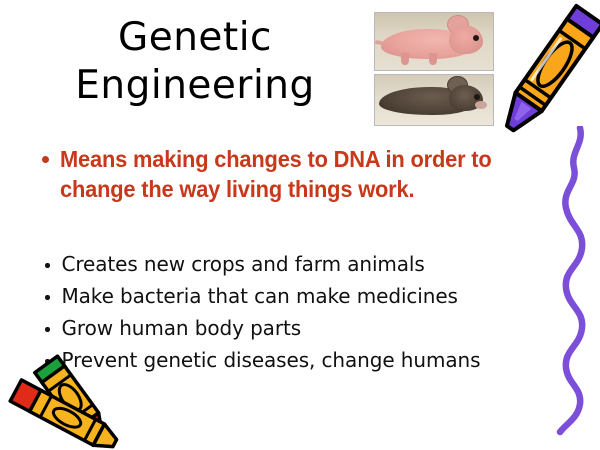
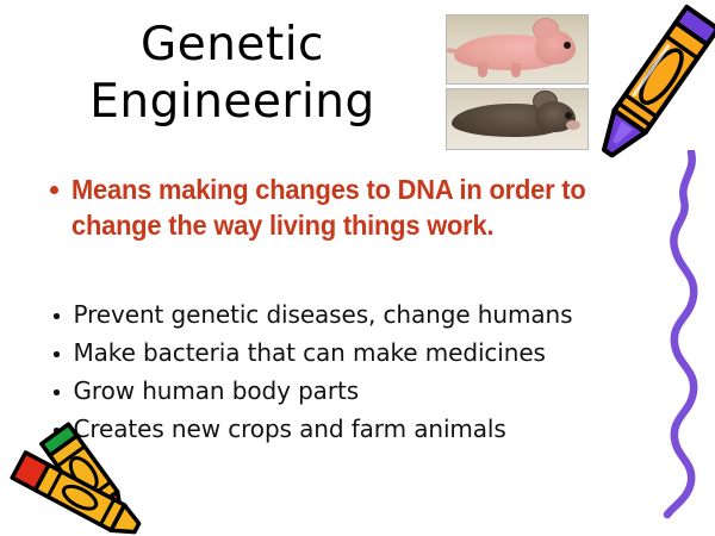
  Genetic
  Engineering
  Means making changes to DNA in order to change the way living things work.
- Creates new crops and farm animals
+ Prevent genetic diseases, change humans
  Make bacteria that can make medicines
  Grow human body parts
- Prevent genetic diseases, change humans
+ Creates new crops and farm animals
